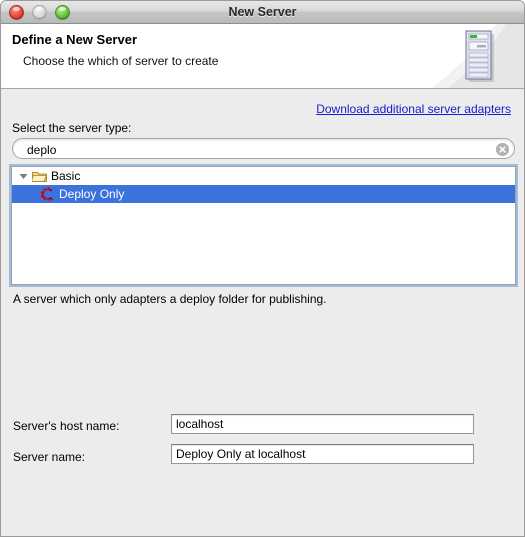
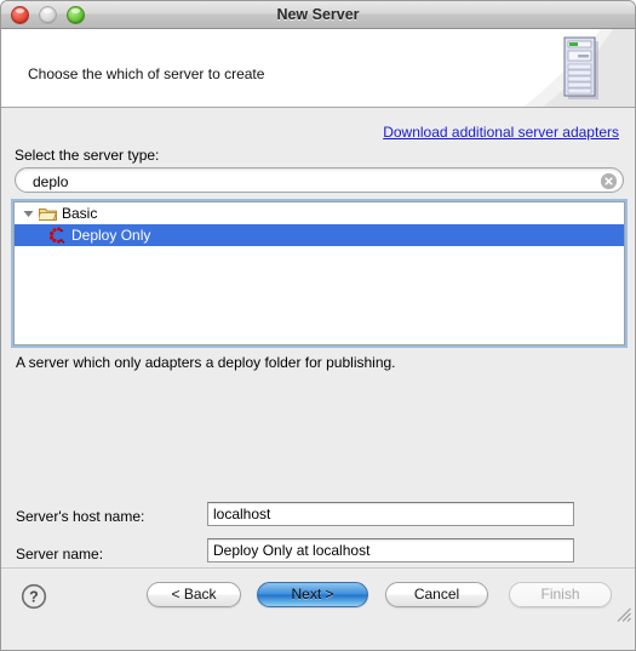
  New Server
- Define a New Server
  Choose the which of server to create
  Download additional server adapters
  Select the server type:
  deplo
  Basic
  Deploy Only
  A server which only adapters a deploy folder for publishing.
  Server's host name:
  localhost
  Server name:
  Deploy Only at localhost
+ ?
+ < Back
+ Next >
+ Cancel
+ Finish
